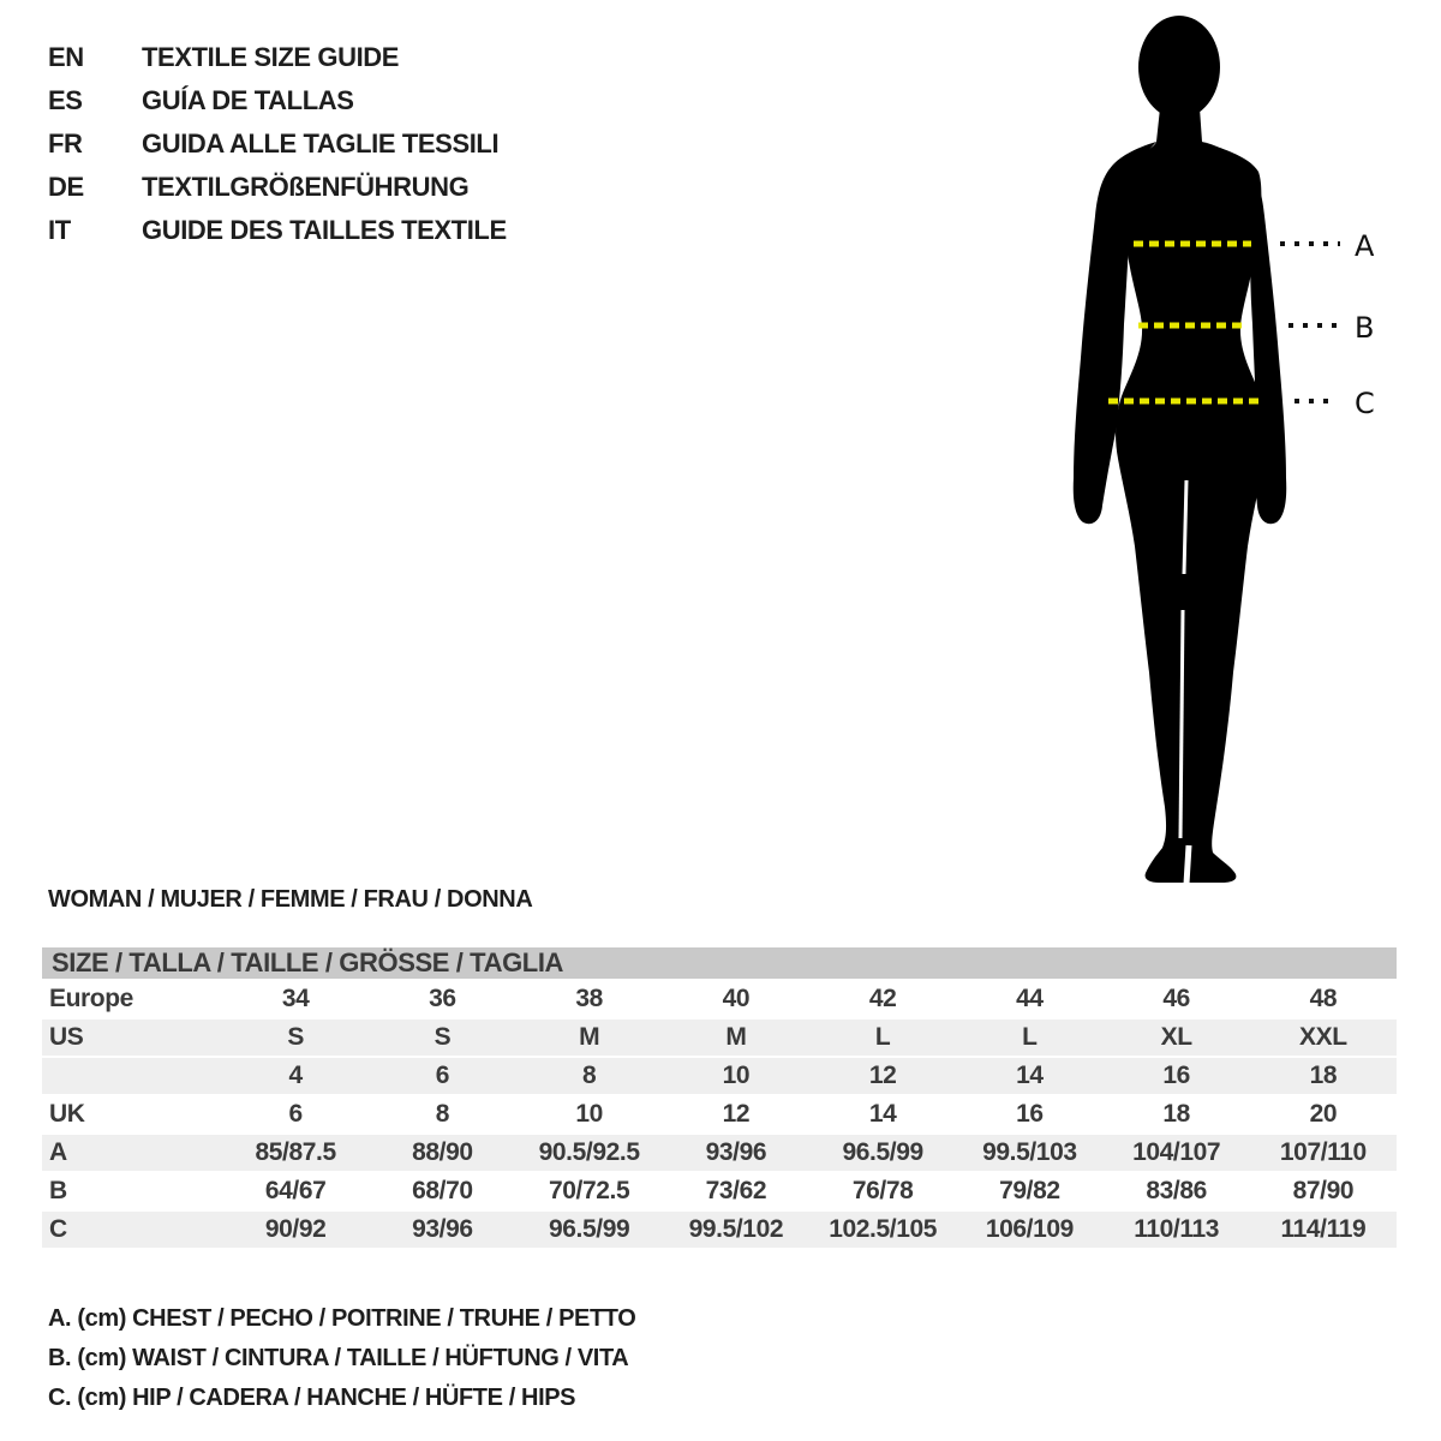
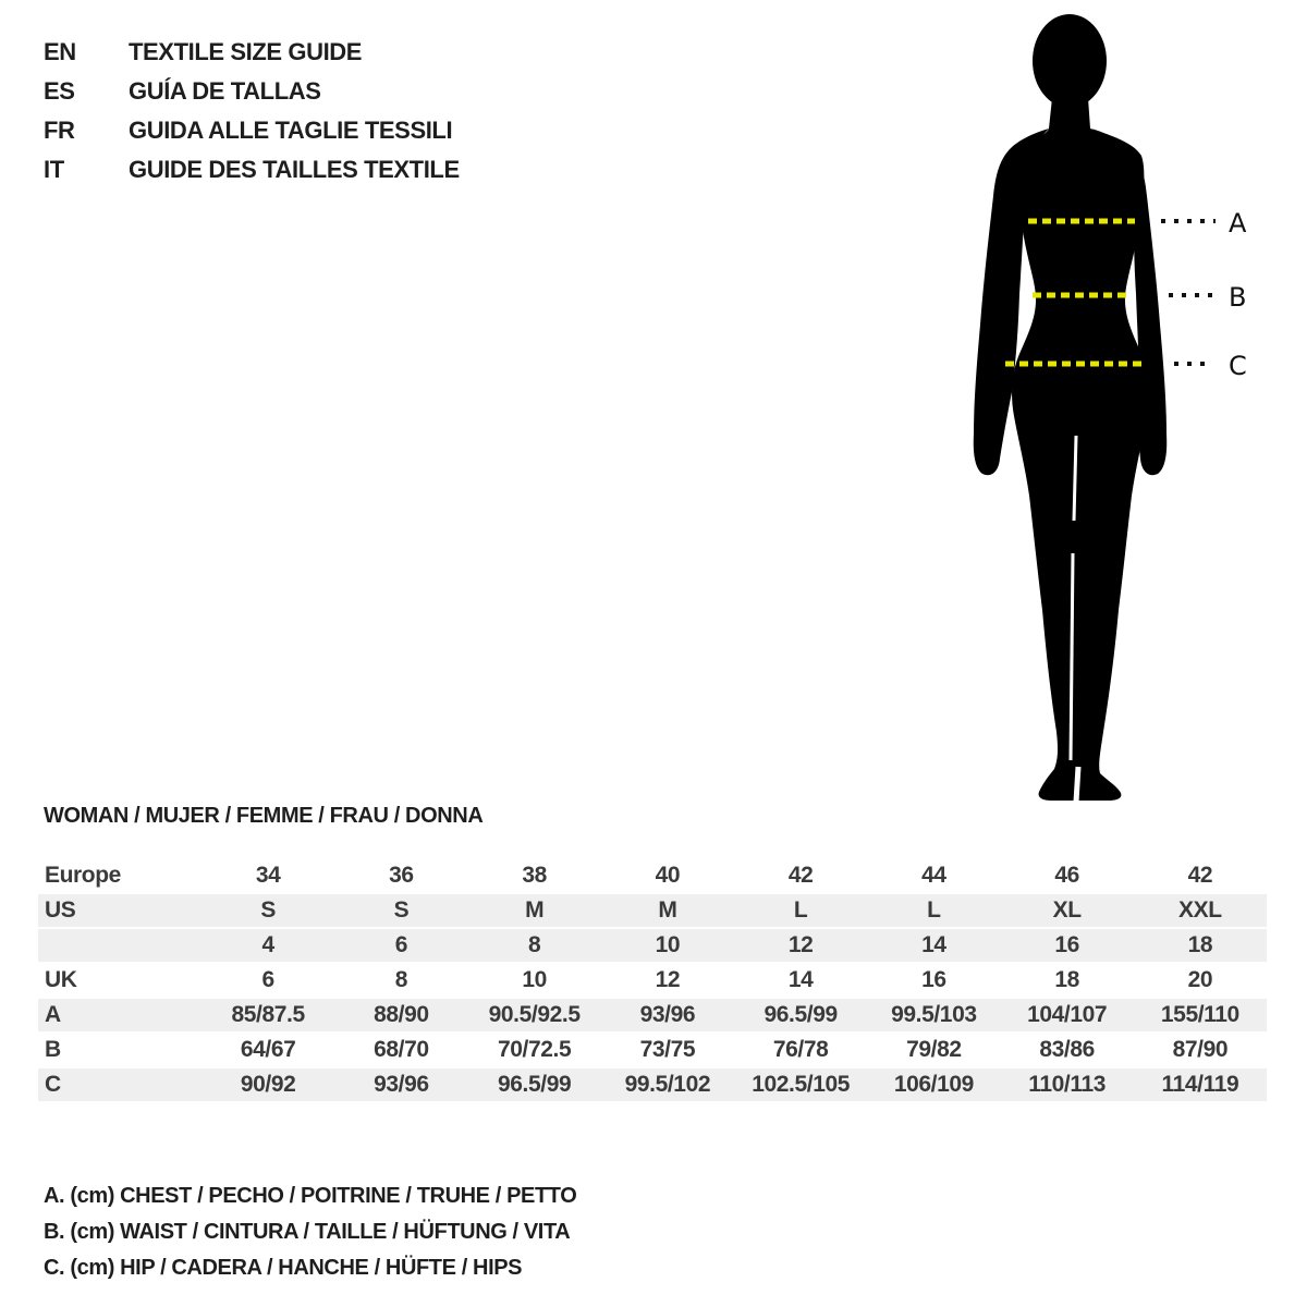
  EN
  TEXTILE SIZE GUIDE
  ES
  GUÍA DE TALLAS
  FR
  GUIDA ALLE TAGLIE TESSILI
- DE
- TEXTILGRÖßENFÜHRUNG
  IT
  GUIDE DES TAILLES TEXTILE
  A
  B
  C
  WOMAN / MUJER / FEMME / FRAU / DONNA
- SIZE / TALLA / TAILLE / GRÖSSE / TAGLIA
- Europe	34	36	38	40	42	44	46	48
+ Europe	34	36	38	40	42	44	46	42
  US	S	S	M	M	L	L	XL	XXL
  	4	6	8	10	12	14	16	18
  UK	6	8	10	12	14	16	18	20
- A	85/87.5	88/90	90.5/92.5	93/96	96.5/99	99.5/103	104/107	107/110
+ A	85/87.5	88/90	90.5/92.5	93/96	96.5/99	99.5/103	104/107	155/110
- B	64/67	68/70	70/72.5	73/62	76/78	79/82	83/86	87/90
+ B	64/67	68/70	70/72.5	73/75	76/78	79/82	83/86	87/90
  C	90/92	93/96	96.5/99	99.5/102	102.5/105	106/109	110/113	114/119
  A. (cm) CHEST / PECHO / POITRINE / TRUHE / PETTO
  B. (cm) WAIST / CINTURA / TAILLE / HÜFTUNG / VITA
  C. (cm) HIP / CADERA / HANCHE / HÜFTE / HIPS
